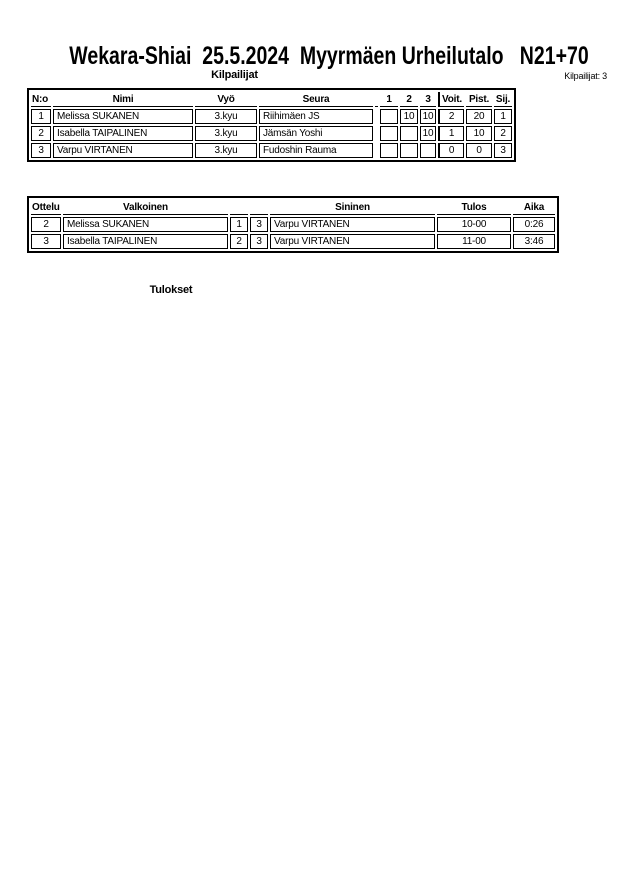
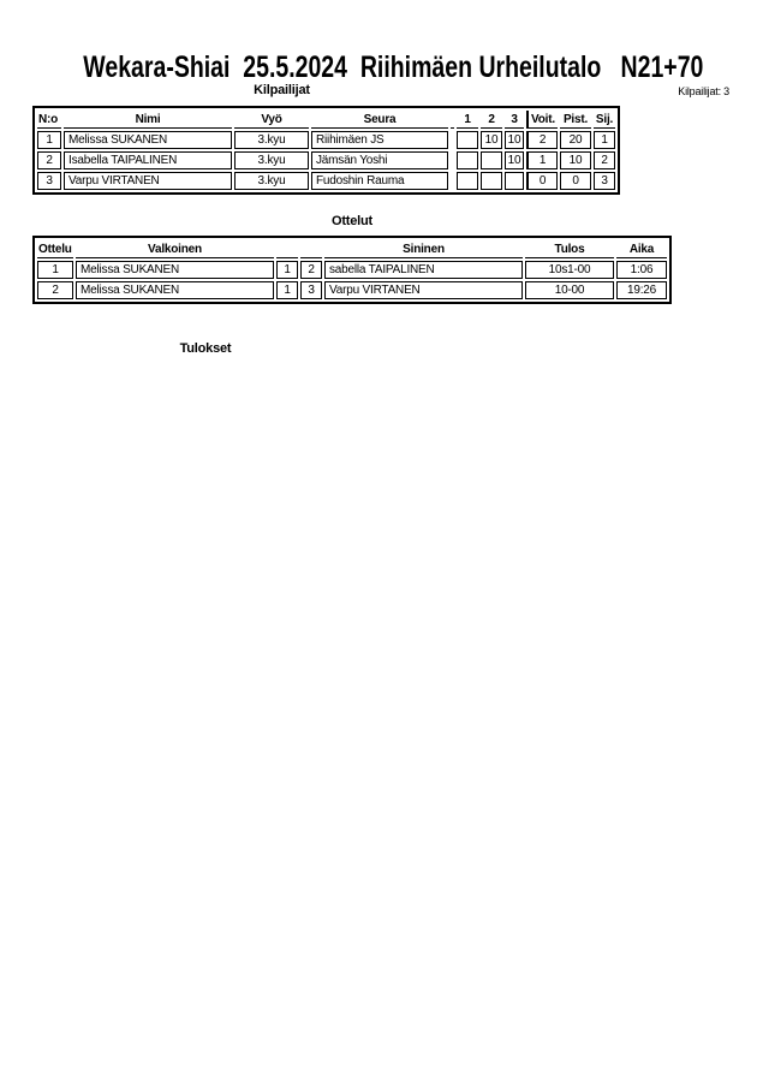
- Wekara-Shiai 25.5.2024 Myyrmäen Urheilutalo N21+70
+ Wekara-Shiai 25.5.2024 Riihimäen Urheilutalo N21+70
  Kilpailijat
  Kilpailijat: 3
  N:o	Nimi	Vyö	Seura		1	2	3	Voit.	Pist.	Sij.
  1	Melissa SUKANEN	3.kyu	Riihimäen JS			10	10	2	20	1
  2	Isabella TAIPALINEN	3.kyu	Jämsän Yoshi				10	1	10	2
  3	Varpu VIRTANEN	3.kyu	Fudoshin Rauma					0	0	3
+ Ottelut
  Ottelu	Valkoinen			Sininen	Tulos	Aika
+ 1	Melissa SUKANEN	1	2	sabella TAIPALINEN	10s1-00	1:06
- 2	Melissa SUKANEN	1	3	Varpu VIRTANEN	10-00	0:26
+ 2	Melissa SUKANEN	1	3	Varpu VIRTANEN	10-00	19:26
- 3	Isabella TAIPALINEN	2	3	Varpu VIRTANEN	11-00	3:46
  Tulokset
